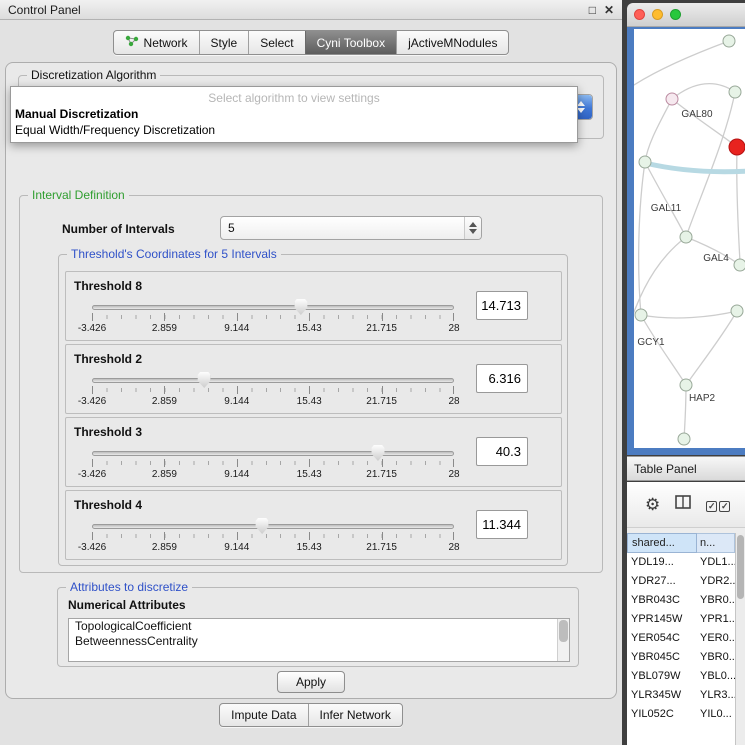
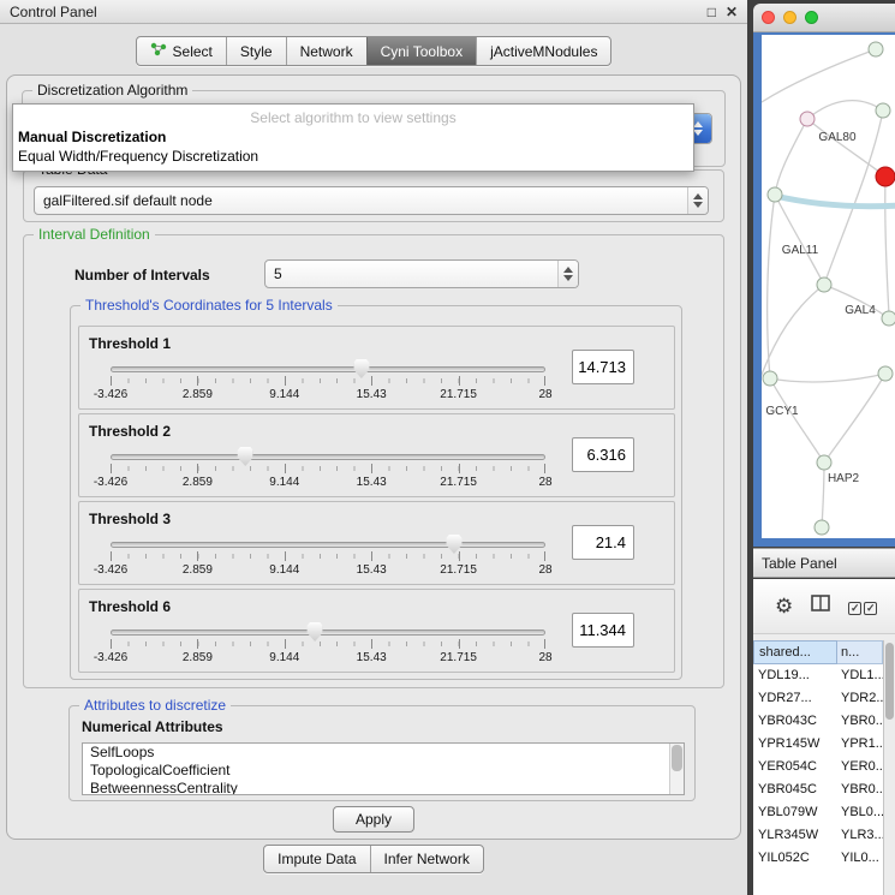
  Control Panel
  □
  ✕
- Network
+ Select
  Style
- Select
+ Network
  Cyni Toolbox
  jActiveMNodules
  Discretization Algorithm
+ galFiltered.sif default node
  Interval Definition
  Number of Intervals
  5
  Threshold's Coordinates for 5 Intervals
- Threshold 8
+ Threshold 1
  -3.426
  2.859
  9.144
  15.43
  21.715
  28
  14.713
  Threshold 2
  -3.426
  2.859
  9.144
  15.43
  21.715
  28
  6.316
  Threshold 3
  -3.426
  2.859
  9.144
  15.43
  21.715
  28
- 40.3
+ 21.4
- Threshold 4
+ Threshold 6
  -3.426
  2.859
  9.144
  15.43
  21.715
  28
  11.344
  Attributes to discretize
  Numerical Attributes
+ SelfLoops
  TopologicalCoefficient
  BetweennessCentrality
  Apply
  Select algorithm to view settings
  Manual Discretization
  Equal Width/Frequency Discretization
  Impute Data
  Infer Network
  GAL80
  GAL11
  GAL4
  GCY1
  HAP2
  Table Panel
  ⚙
  ✓ ✓
  shared...
  n...
  YDL19...
  YDL1..
  YDR27...
  YDR2..
  YBR043C
  YBR0..
  YPR145W
  YPR1..
  YER054C
  YER0..
  YBR045C
  YBR0..
  YBL079W
  YBL0..
  YLR345W
  YLR3..
  YIL052C
  YIL0...
